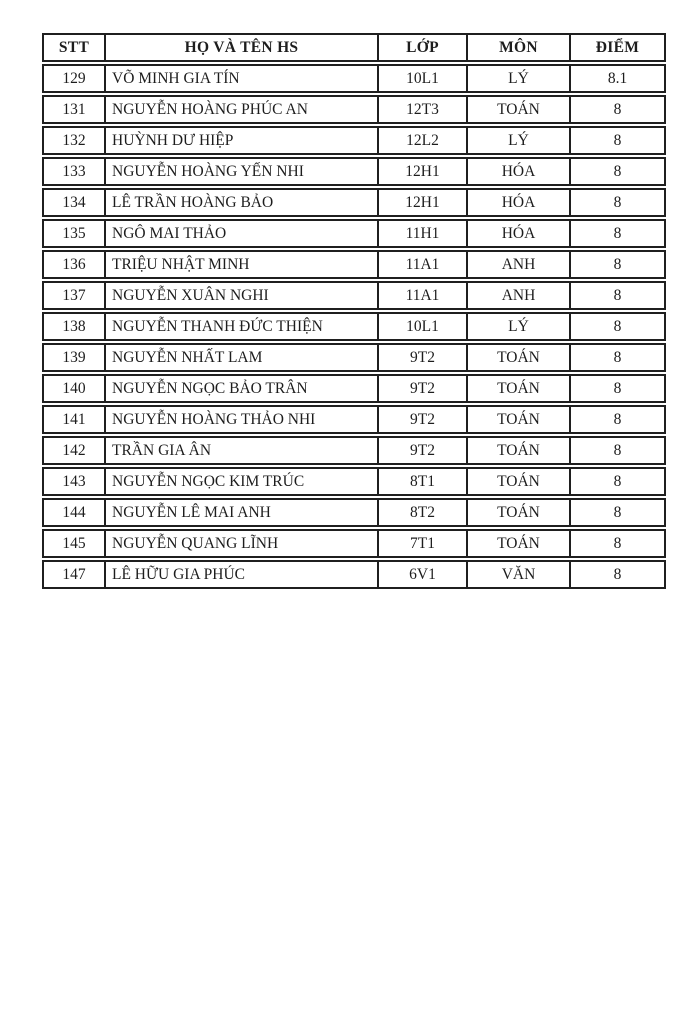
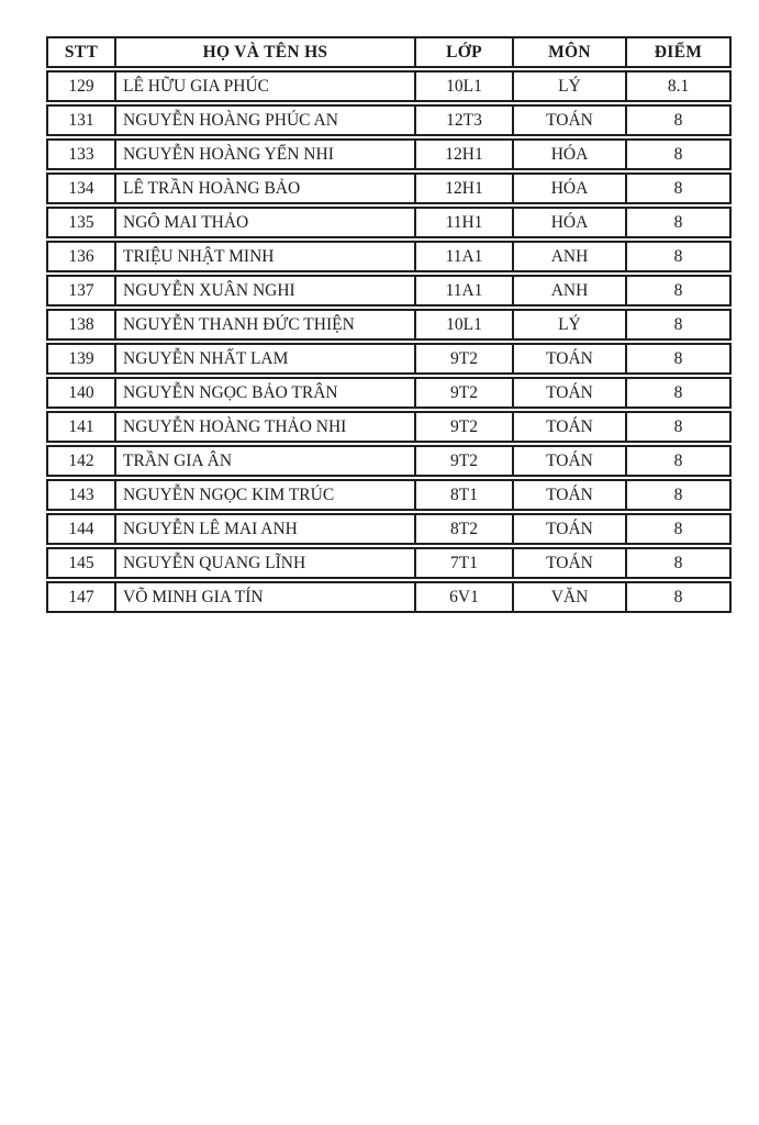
  STT	HỌ VÀ TÊN HS	LỚP	MÔN	ĐIỂM
- 129	VÕ MINH GIA TÍN	10L1	LÝ	8.1
+ 129	LÊ HỮU GIA PHÚC	10L1	LÝ	8.1
  131	NGUYỄN HOÀNG PHÚC AN	12T3	TOÁN	8
- 132	HUỲNH DƯ HIỆP	12L2	LÝ	8
  133	NGUYỄN HOÀNG YẾN NHI	12H1	HÓA	8
  134	LÊ TRẦN HOÀNG BẢO	12H1	HÓA	8
  135	NGÔ MAI THẢO	11H1	HÓA	8
  136	TRIỆU NHẬT MINH	11A1	ANH	8
  137	NGUYỄN XUÂN NGHI	11A1	ANH	8
  138	NGUYỄN THANH ĐỨC THIỆN	10L1	LÝ	8
  139	NGUYỄN NHẤT LAM	9T2	TOÁN	8
  140	NGUYỄN NGỌC BẢO TRÂN	9T2	TOÁN	8
  141	NGUYỄN HOÀNG THẢO NHI	9T2	TOÁN	8
  142	TRẦN GIA ÂN	9T2	TOÁN	8
  143	NGUYỄN NGỌC KIM TRÚC	8T1	TOÁN	8
  144	NGUYỄN LÊ MAI ANH	8T2	TOÁN	8
  145	NGUYỄN QUANG LĨNH	7T1	TOÁN	8
- 147	LÊ HỮU GIA PHÚC	6V1	VĂN	8
+ 147	VÕ MINH GIA TÍN	6V1	VĂN	8
